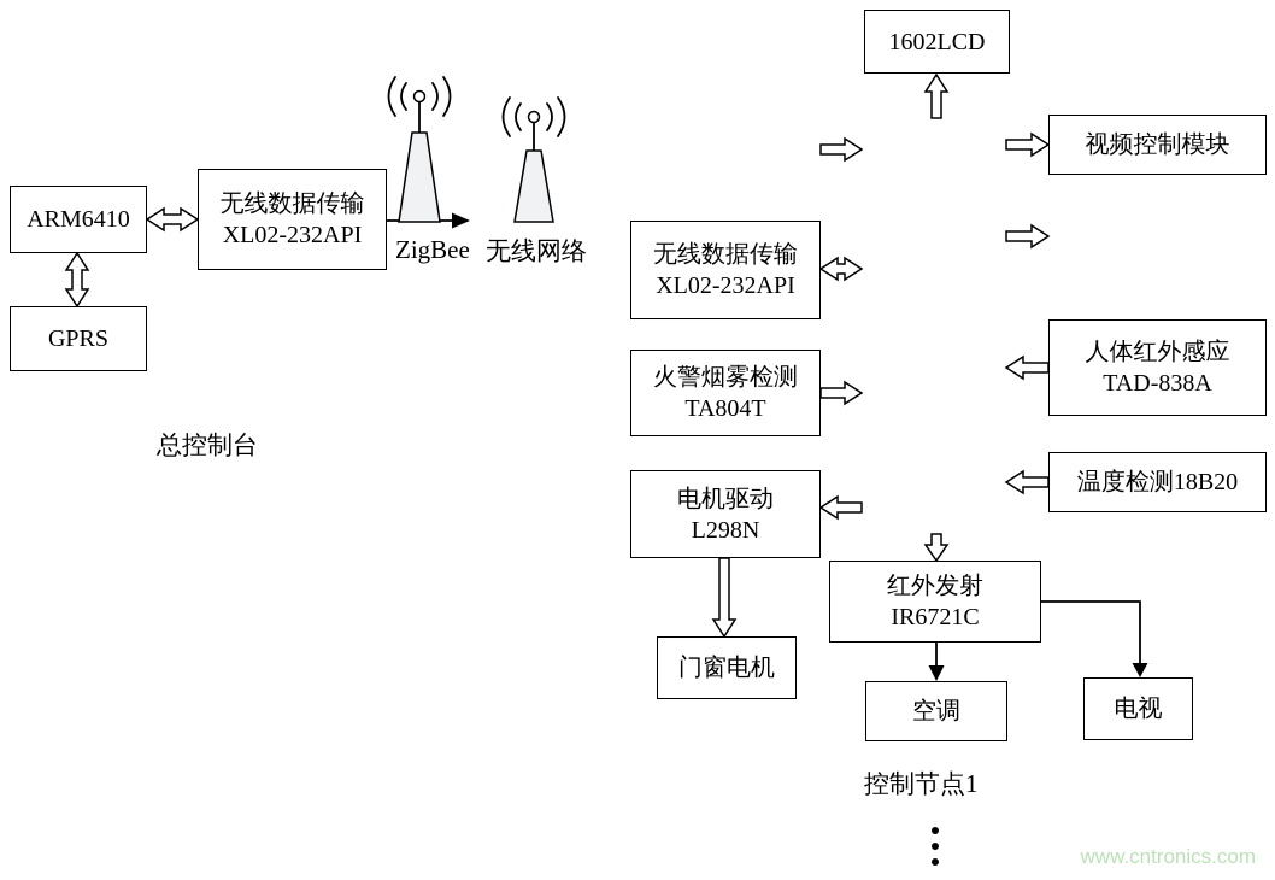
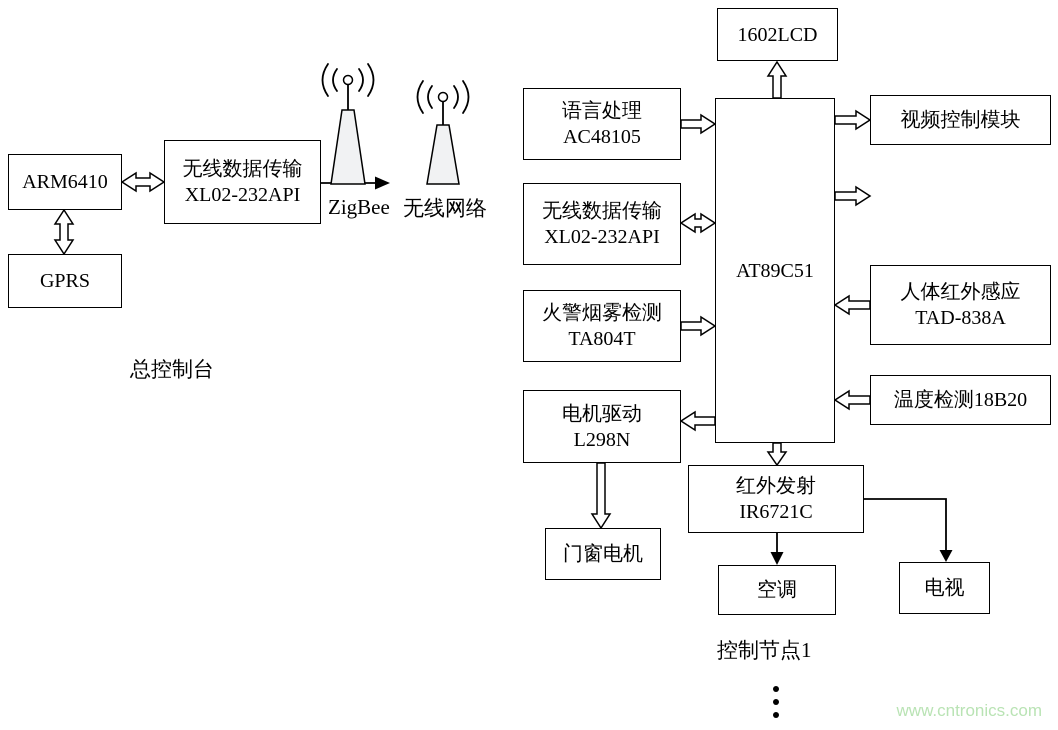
  ARM6410
  GPRS
  无线数据传输
  XL02-232API
  ZigBee
  无线网络
  总控制台
  1602LCD
+ AT89C51
+ 语言处理
+ AC48105
  无线数据传输
  XL02-232API
  火警烟雾检测
  TA804T
  电机驱动
  L298N
  门窗电机
  视频控制模块
  人体红外感应
  TAD-838A
  温度检测18B20
  红外发射
  IR6721C
  空调
  电视
  控制节点1
  www.cntronics.com
